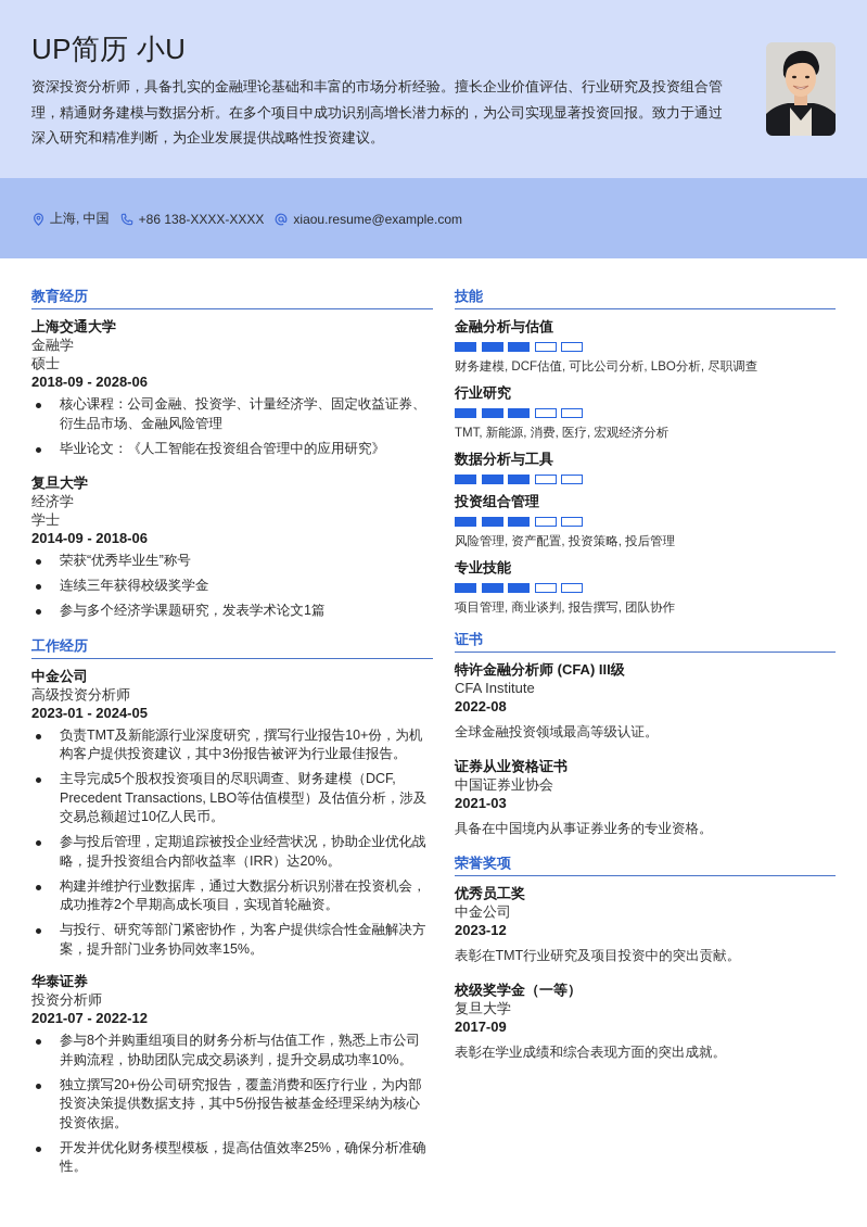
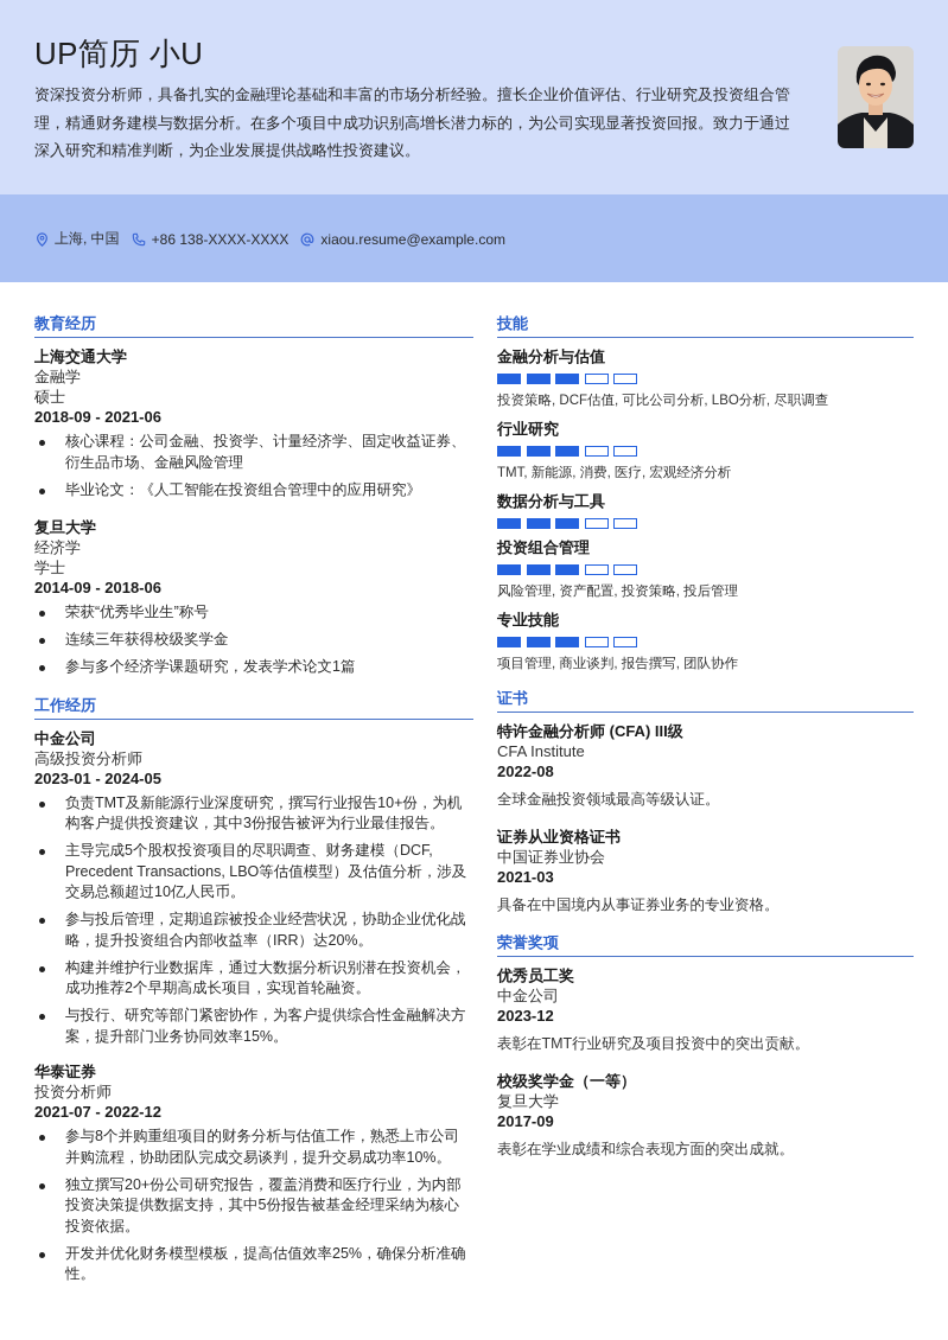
  UP简历 小U
  资深投资分析师，具备扎实的金融理论基础和丰富的市场分析经验。擅长企业价值评估、行业研究及投资组合管理，精通财务建模与数据分析。在多个项目中成功识别高增长潜力标的，为公司实现显著投资回报。致力于通过深入研究和精准判断，为企业发展提供战略性投资建议。
  上海, 中国
  +86 138-XXXX-XXXX
  xiaou.resume@example.com
  教育经历
  上海交通大学
  金融学
  硕士
- 2018-09 - 2028-06
+ 2018-09 - 2021-06
  核心课程：公司金融、投资学、计量经济学、固定收益证券、衍生品市场、金融风险管理
  毕业论文：《人工智能在投资组合管理中的应用研究》
  复旦大学
  经济学
  学士
  2014-09 - 2018-06
  荣获“优秀毕业生”称号
  连续三年获得校级奖学金
  参与多个经济学课题研究，发表学术论文1篇
  工作经历
  中金公司
  高级投资分析师
  2023-01 - 2024-05
  负责TMT及新能源行业深度研究，撰写行业报告10+份，为机构客户提供投资建议，其中3份报告被评为行业最佳报告。
  主导完成5个股权投资项目的尽职调查、财务建模（DCF, Precedent Transactions, LBO等估值模型）及估值分析，涉及交易总额超过10亿人民币。
  参与投后管理，定期追踪被投企业经营状况，协助企业优化战略，提升投资组合内部收益率（IRR）达20%。
  构建并维护行业数据库，通过大数据分析识别潜在投资机会，成功推荐2个早期高成长项目，实现首轮融资。
  与投行、研究等部门紧密协作，为客户提供综合性金融解决方案，提升部门业务协同效率15%。
  华泰证券
  投资分析师
  2021-07 - 2022-12
  参与8个并购重组项目的财务分析与估值工作，熟悉上市公司并购流程，协助团队完成交易谈判，提升交易成功率10%。
  独立撰写20+份公司研究报告，覆盖消费和医疗行业，为内部投资决策提供数据支持，其中5份报告被基金经理采纳为核心投资依据。
  开发并优化财务模型模板，提高估值效率25%，确保分析准确性。
  技能
  金融分析与估值
- 财务建模, DCF估值, 可比公司分析, LBO分析, 尽职调查
+ 投资策略, DCF估值, 可比公司分析, LBO分析, 尽职调查
  行业研究
  TMT, 新能源, 消费, 医疗, 宏观经济分析
  数据分析与工具
  投资组合管理
  风险管理, 资产配置, 投资策略, 投后管理
  专业技能
  项目管理, 商业谈判, 报告撰写, 团队协作
  证书
  特许金融分析师 (CFA) III级
  CFA Institute
  2022-08
  全球金融投资领域最高等级认证。
  证券从业资格证书
  中国证券业协会
  2021-03
  具备在中国境内从事证券业务的专业资格。
  荣誉奖项
  优秀员工奖
  中金公司
  2023-12
  表彰在TMT行业研究及项目投资中的突出贡献。
  校级奖学金（一等）
  复旦大学
  2017-09
  表彰在学业成绩和综合表现方面的突出成就。
